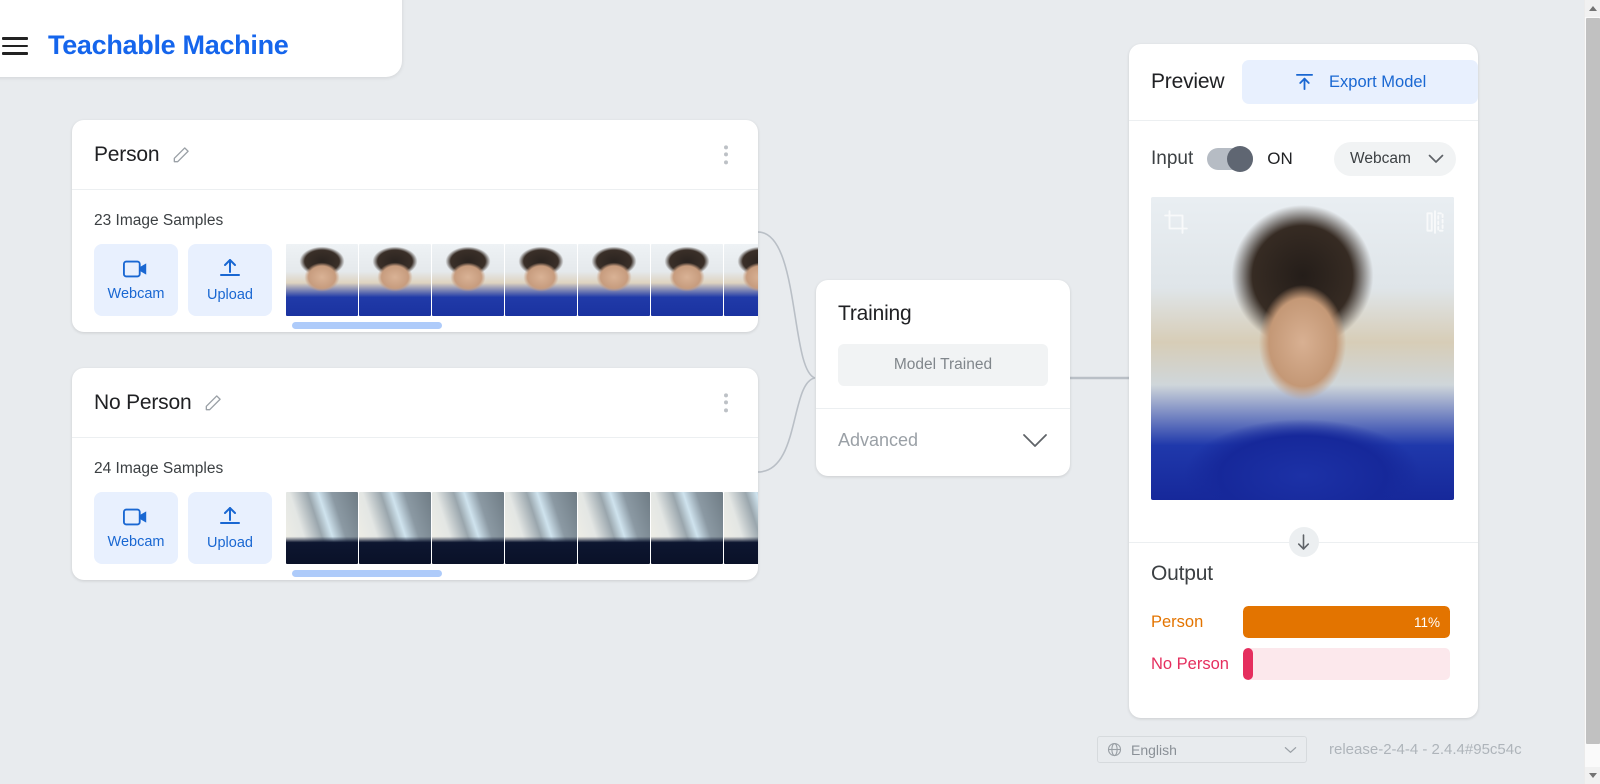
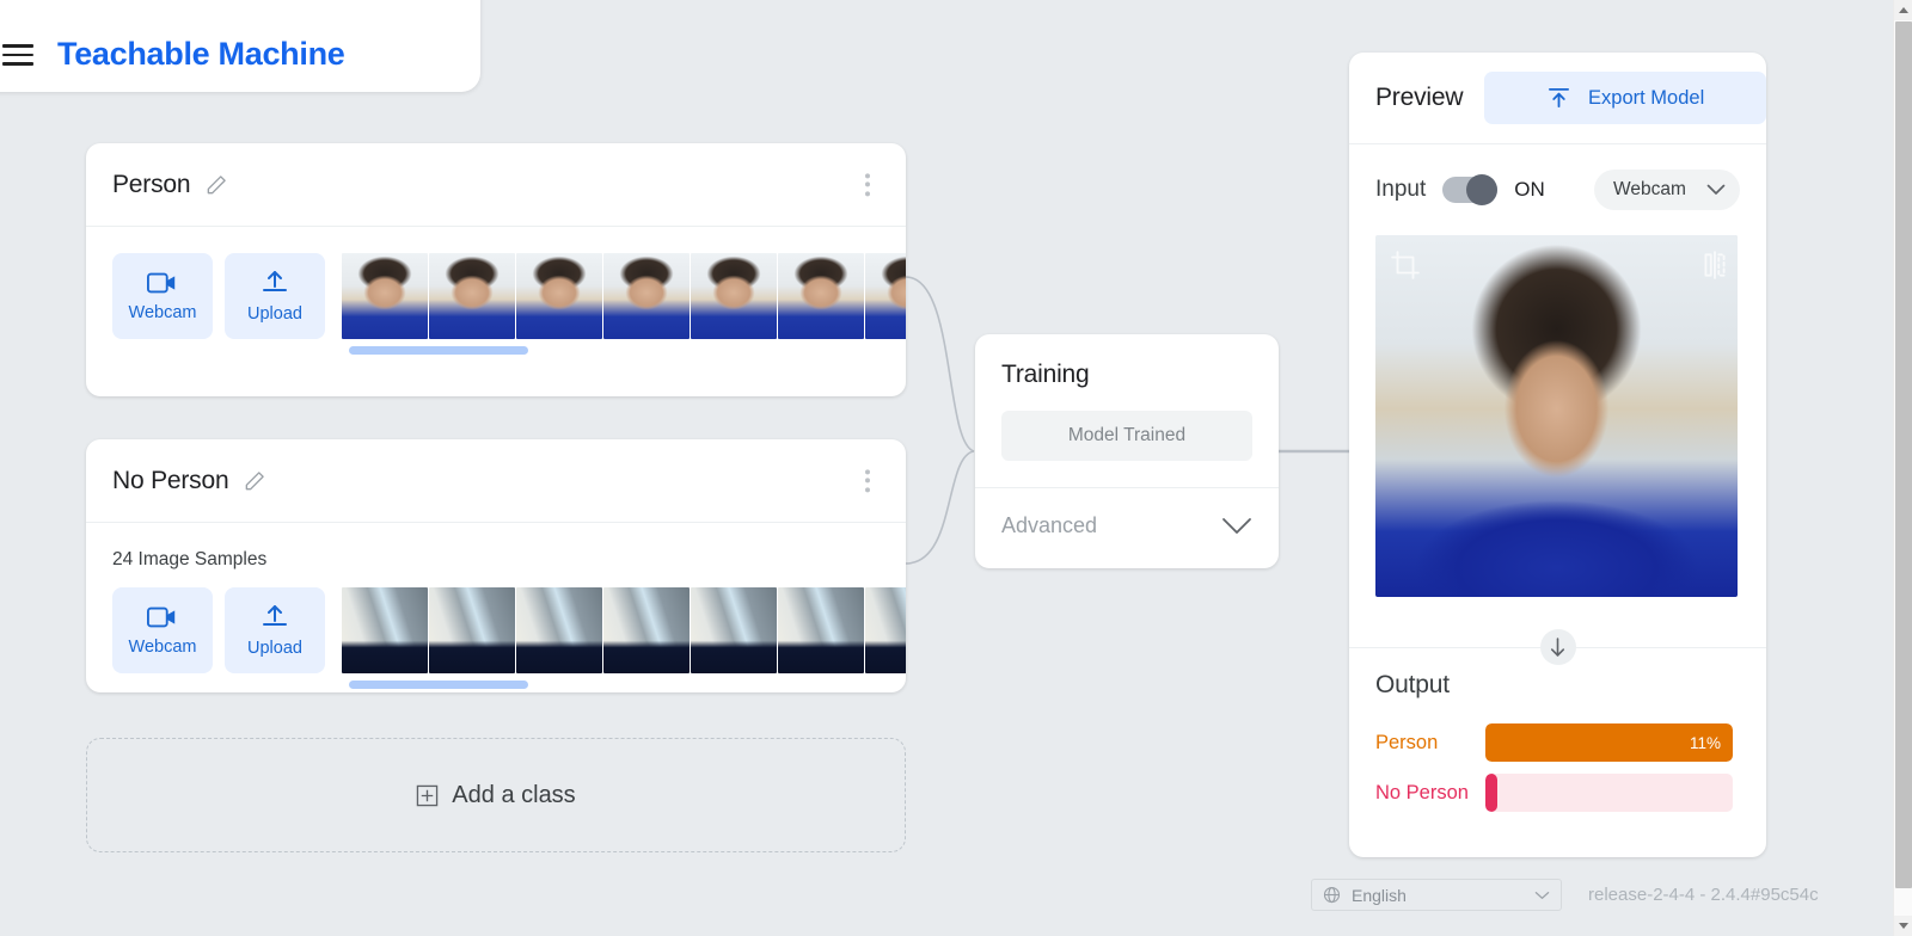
  Teachable Machine
  Person
- 23 Image Samples
  Webcam
  Upload
  No Person
  24 Image Samples
  Webcam
  Upload
+ Add a class
  Training
  Model Trained
  Advanced
  Preview
  Export Model
  Input
  ON
  Webcam
  Output
  Person
  11%
  No Person
  English
  release-2-4-4 - 2.4.4#95c54c
